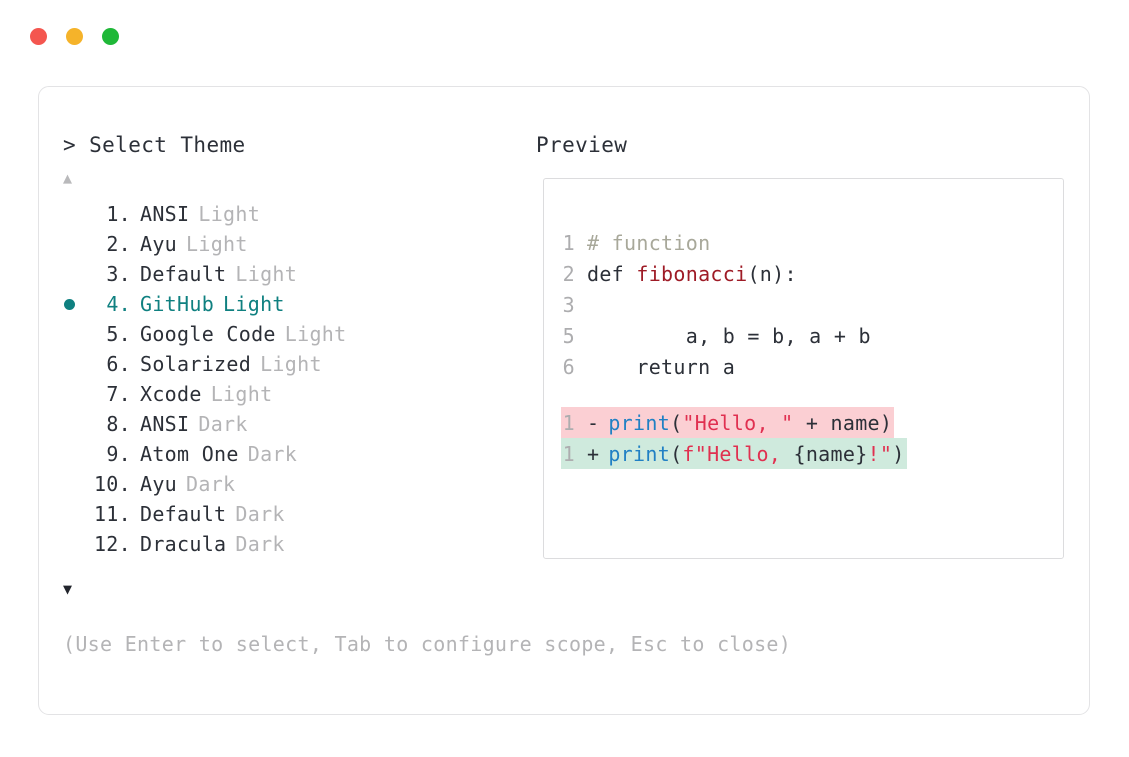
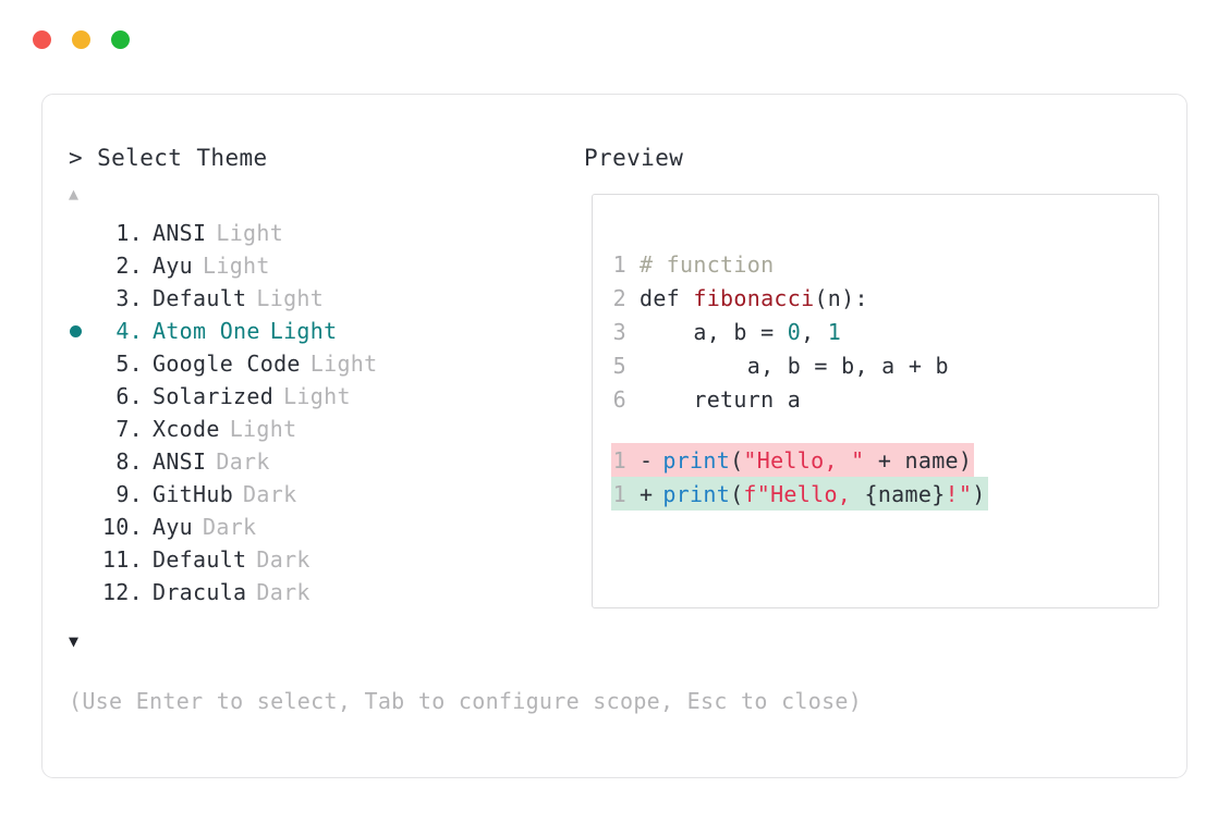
  > Select Theme
  Preview
  ▲
  ▼
  1.
  ANSI
  Light
  2.
  Ayu
  Light
  3.
  Default
  Light
  4.
- GitHub
+ Atom One
  Light
  5.
  Google Code
  Light
  6.
  Solarized
  Light
  7.
  Xcode
  Light
  8.
  ANSI
  Dark
  9.
- Atom One
+ GitHub
  Dark
  10.
  Ayu
  Dark
  11.
  Default
  Dark
  12.
  Dracula
  Dark
  1
  # function
  2
  def fibonacci(n):
  3
+ a, b = 0, 1
  5
  a, b = b, a + b
  6
  return a
  1
  -
  print("Hello, " + name)
  1
  +
  print(f"Hello, {name}!")
  (Use Enter to select, Tab to configure scope, Esc to close)
